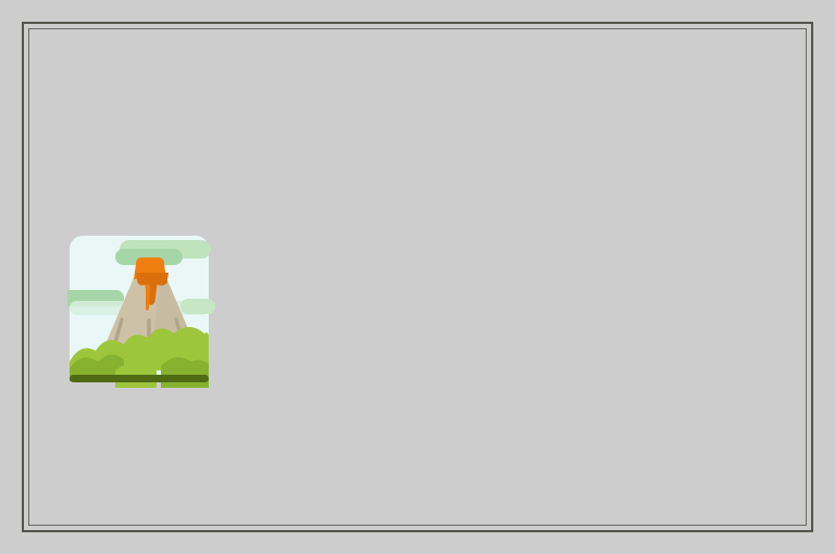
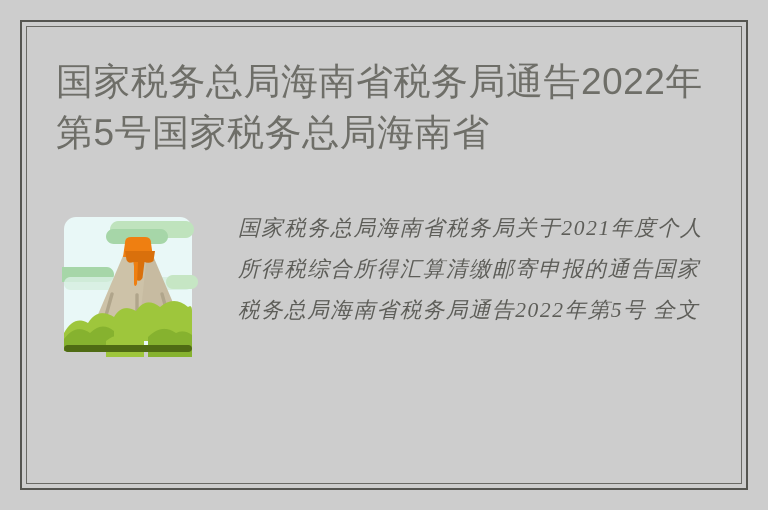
+ 国家税务总局海南省税务局通告2022年第5号国家税务总局海南省
+ 国家税务总局海南省税务局关于2021年度个人所得税综合所得汇算清缴邮寄申报的通告国家税务总局海南省税务局通告2022年第5号 全文
